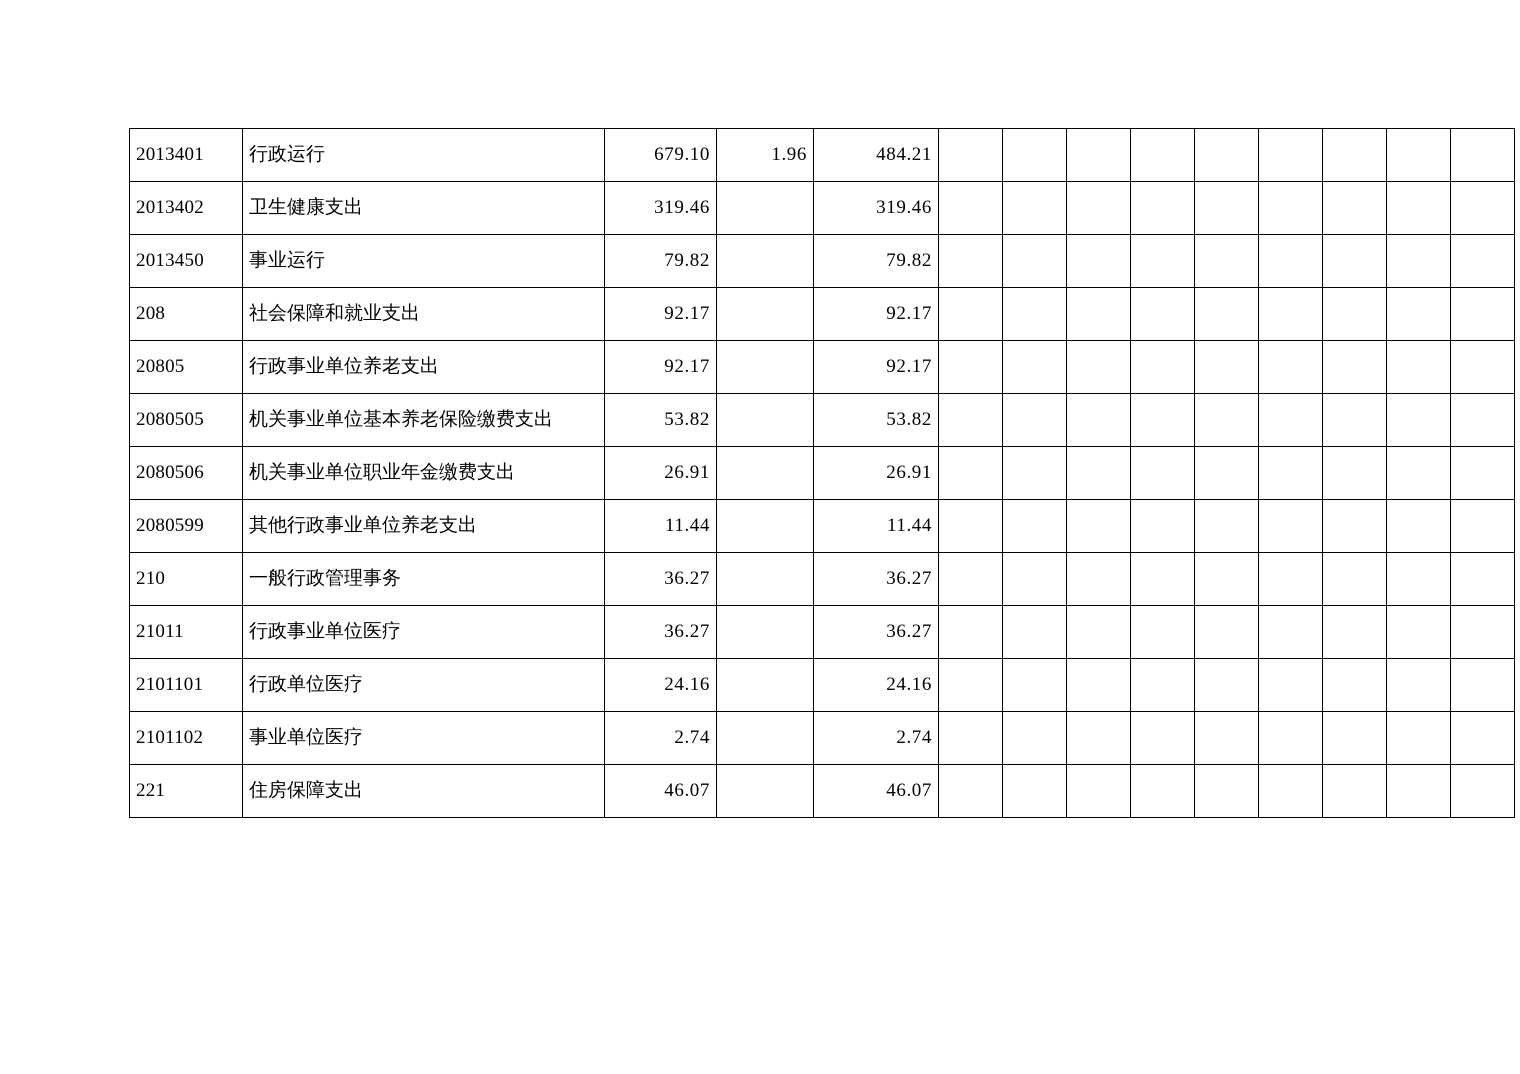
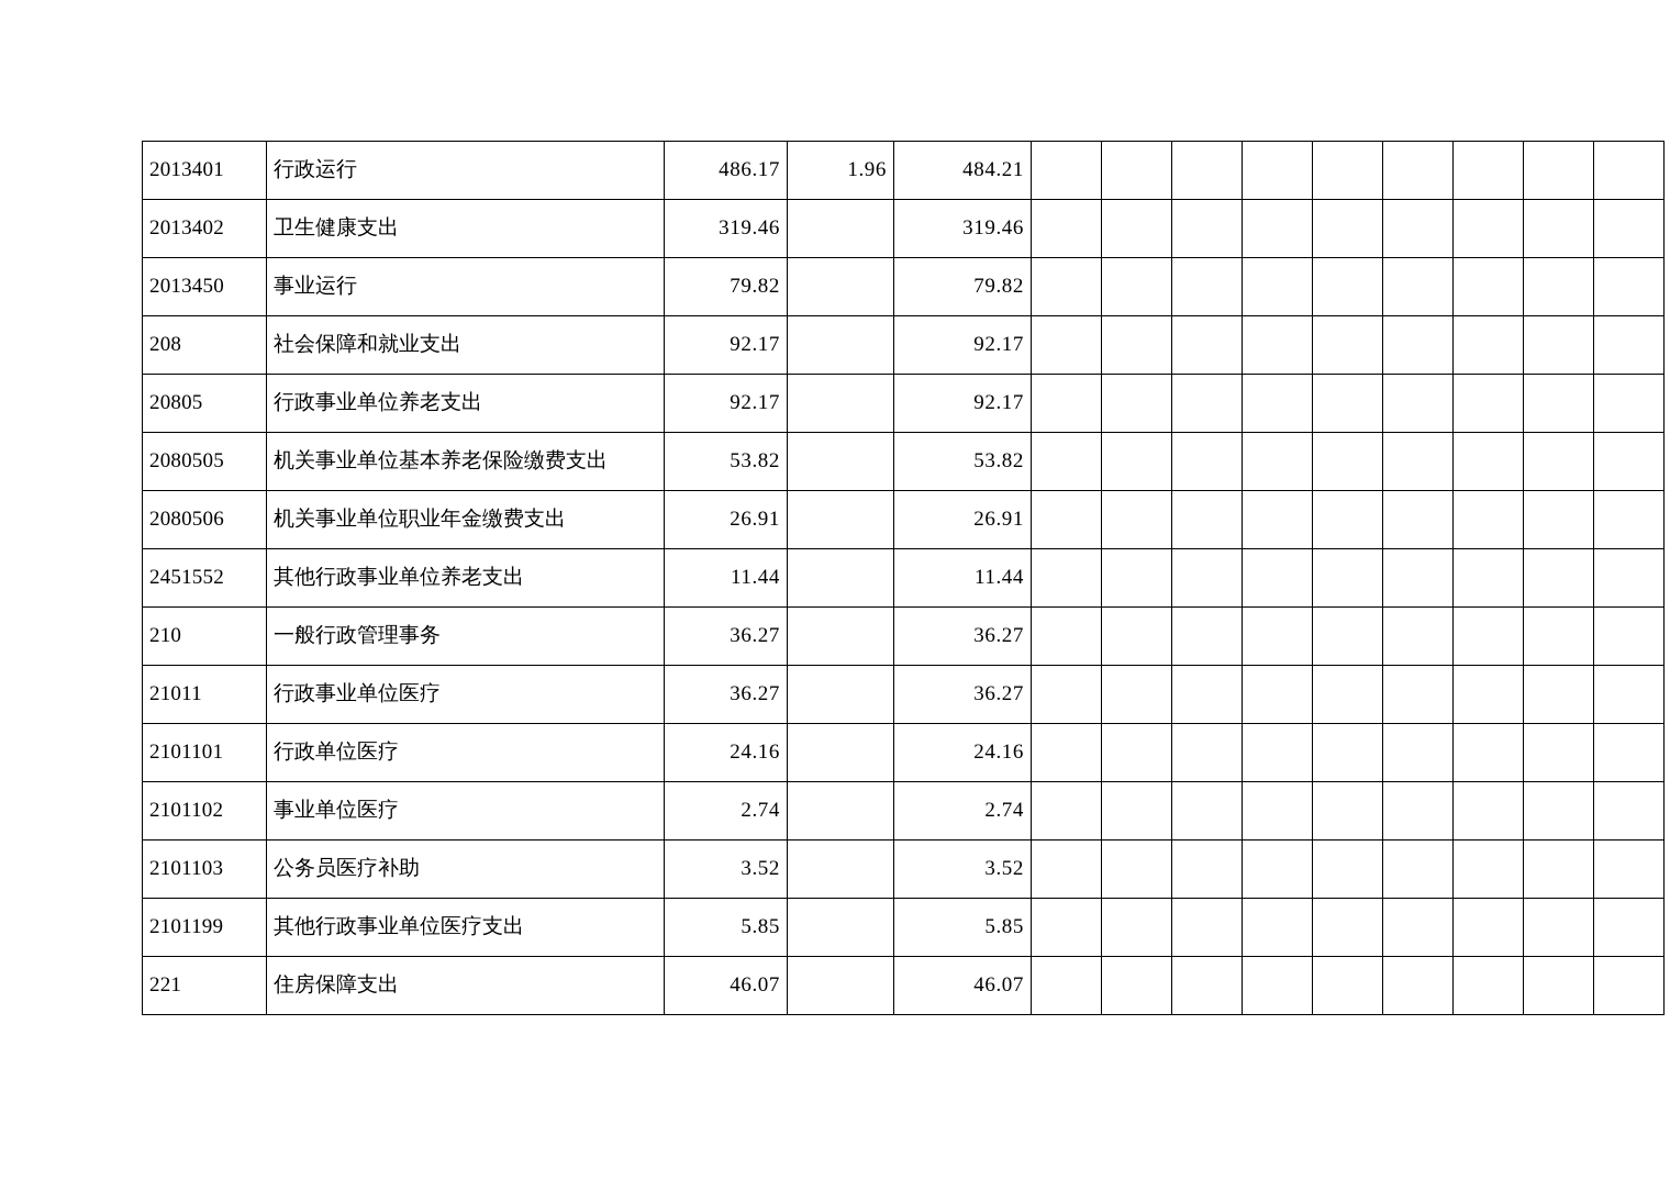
- 2013401	行政运行	679.10	1.96	484.21
+ 2013401	行政运行	486.17	1.96	484.21
  2013402	卫生健康支出	319.46		319.46
  2013450	事业运行	79.82		79.82
  208	社会保障和就业支出	92.17		92.17
  20805	行政事业单位养老支出	92.17		92.17
  2080505	机关事业单位基本养老保险缴费支出	53.82		53.82
  2080506	机关事业单位职业年金缴费支出	26.91		26.91
- 2080599	其他行政事业单位养老支出	11.44		11.44
+ 2451552	其他行政事业单位养老支出	11.44		11.44
  210	一般行政管理事务	36.27		36.27
  21011	行政事业单位医疗	36.27		36.27
  2101101	行政单位医疗	24.16		24.16
  2101102	事业单位医疗	2.74		2.74
+ 2101103	公务员医疗补助	3.52		3.52
+ 2101199	其他行政事业单位医疗支出	5.85		5.85
  221	住房保障支出	46.07		46.07
